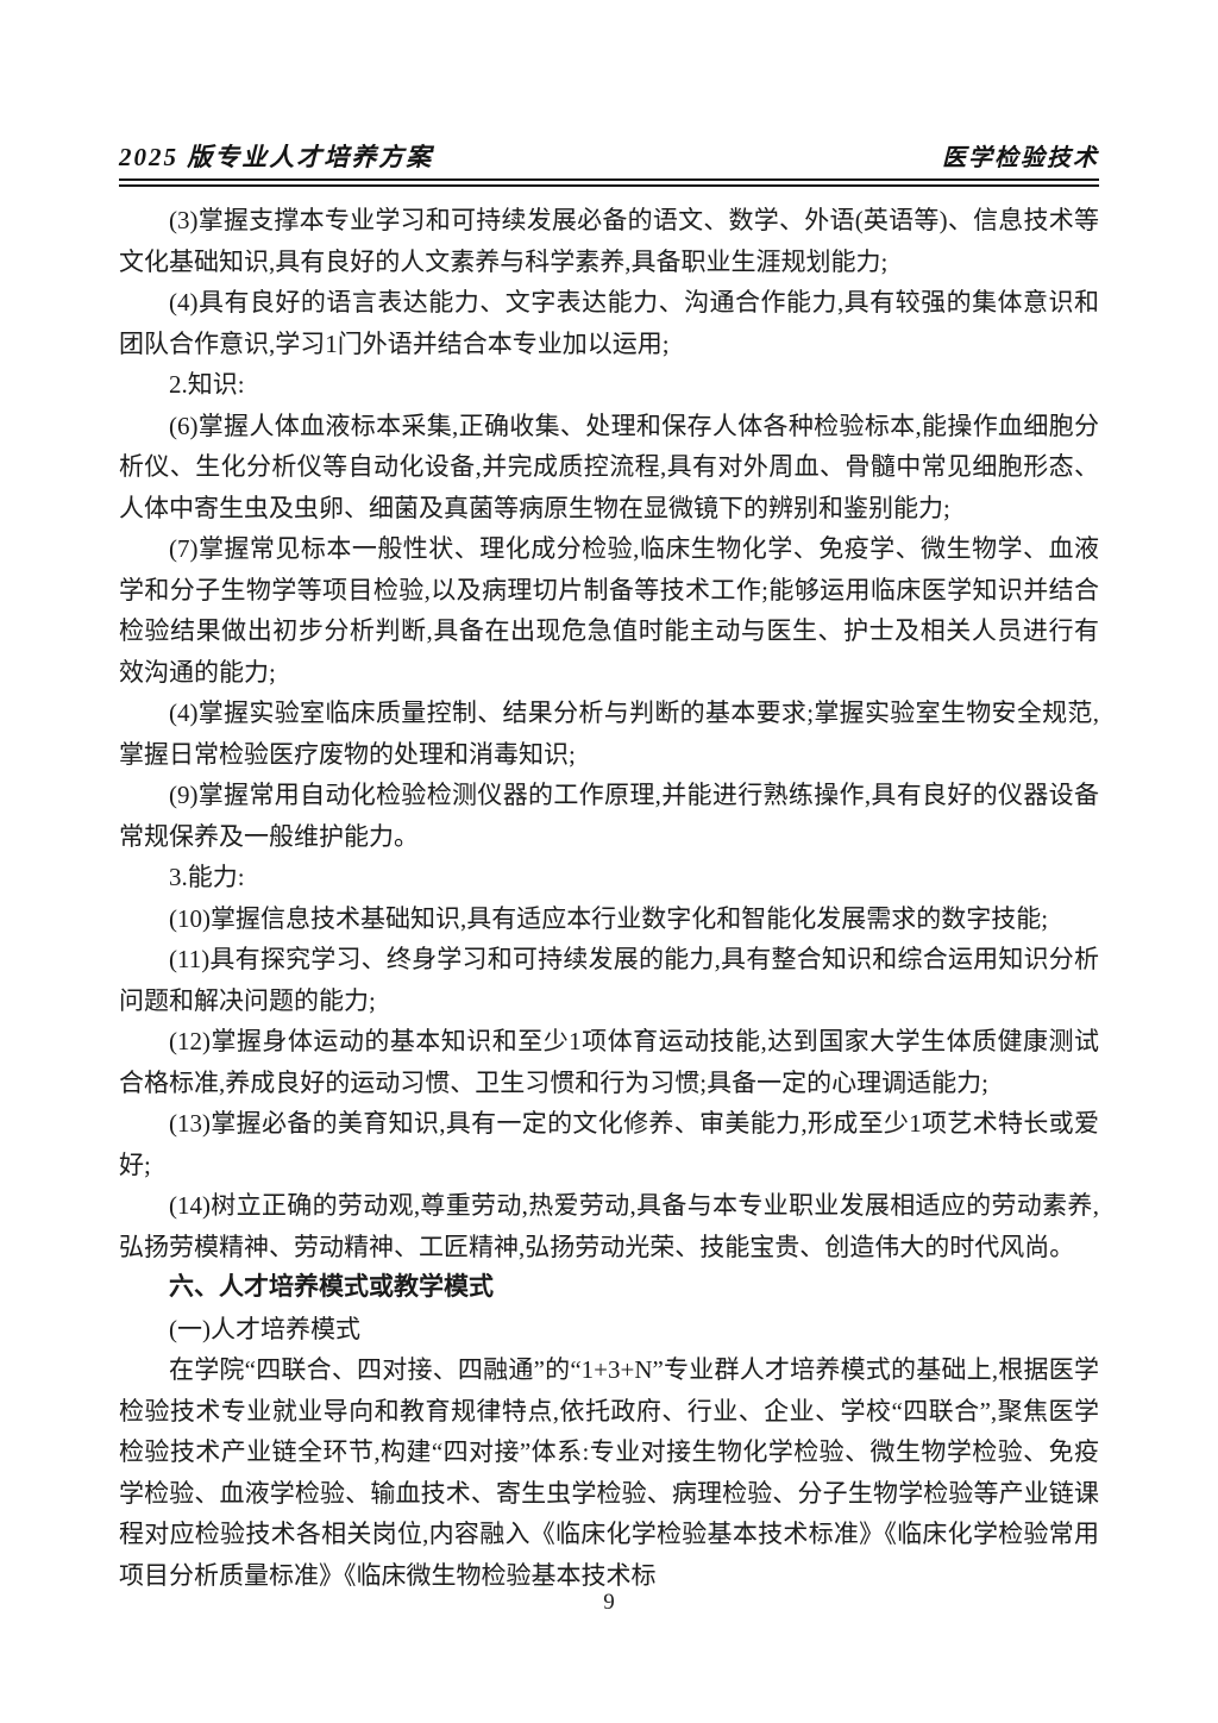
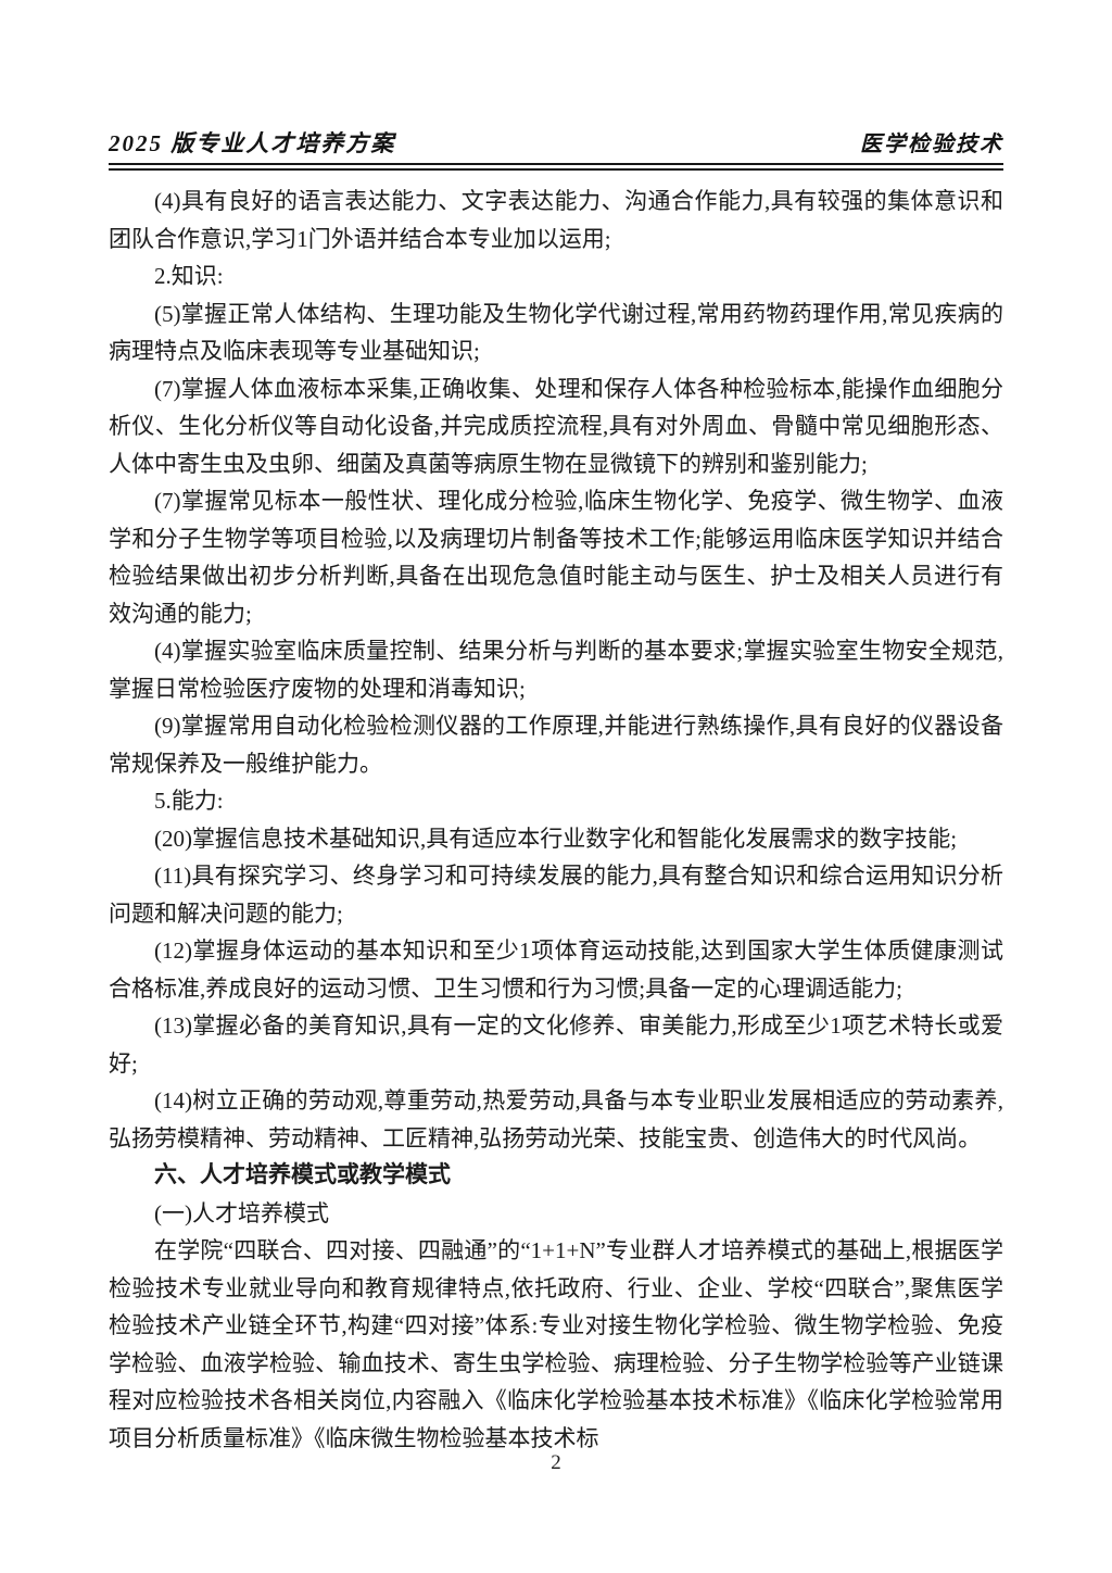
  2025 版专业人才培养方案
  医学检验技术
- (3)掌握支撑本专业学习和可持续发展必备的语文、数学、外语(英语等)、信息技术等文化基础知识,具有良好的人文素养与科学素养,具备职业生涯规划能力;
  (4)具有良好的语言表达能力、文字表达能力、沟通合作能力,具有较强的集体意识和团队合作意识,学习1门外语并结合本专业加以运用;
  2.知识:
+ (5)掌握正常人体结构、生理功能及生物化学代谢过程,常用药物药理作用,常见疾病的病理特点及临床表现等专业基础知识;
- (6)掌握人体血液标本采集,正确收集、处理和保存人体各种检验标本,能操作血细胞分析仪、生化分析仪等自动化设备,并完成质控流程,具有对外周血、骨髓中常见细胞形态、人体中寄生虫及虫卵、细菌及真菌等病原生物在显微镜下的辨别和鉴别能力;
+ (7)掌握人体血液标本采集,正确收集、处理和保存人体各种检验标本,能操作血细胞分析仪、生化分析仪等自动化设备,并完成质控流程,具有对外周血、骨髓中常见细胞形态、人体中寄生虫及虫卵、细菌及真菌等病原生物在显微镜下的辨别和鉴别能力;
  (7)掌握常见标本一般性状、理化成分检验,临床生物化学、免疫学、微生物学、血液学和分子生物学等项目检验,以及病理切片制备等技术工作;能够运用临床医学知识并结合检验结果做出初步分析判断,具备在出现危急值时能主动与医生、护士及相关人员进行有效沟通的能力;
  (4)掌握实验室临床质量控制、结果分析与判断的基本要求;掌握实验室生物安全规范,掌握日常检验医疗废物的处理和消毒知识;
  (9)掌握常用自动化检验检测仪器的工作原理,并能进行熟练操作,具有良好的仪器设备常规保养及一般维护能力。
- 3.能力:
+ 5.能力:
- (10)掌握信息技术基础知识,具有适应本行业数字化和智能化发展需求的数字技能;
+ (20)掌握信息技术基础知识,具有适应本行业数字化和智能化发展需求的数字技能;
  (11)具有探究学习、终身学习和可持续发展的能力,具有整合知识和综合运用知识分析问题和解决问题的能力;
  (12)掌握身体运动的基本知识和至少1项体育运动技能,达到国家大学生体质健康测试合格标准,养成良好的运动习惯、卫生习惯和行为习惯;具备一定的心理调适能力;
  (13)掌握必备的美育知识,具有一定的文化修养、审美能力,形成至少1项艺术特长或爱好;
  (14)树立正确的劳动观,尊重劳动,热爱劳动,具备与本专业职业发展相适应的劳动素养,弘扬劳模精神、劳动精神、工匠精神,弘扬劳动光荣、技能宝贵、创造伟大的时代风尚。
  六、人才培养模式或教学模式
  (一)人才培养模式
- 在学院“四联合、四对接、四融通”的“1+3+N”专业群人才培养模式的基础上,根据医学检验技术专业就业导向和教育规律特点,依托政府、行业、企业、学校“四联合”,聚焦医学检验技术产业链全环节,构建“四对接”体系:专业对接生物化学检验、微生物学检验、免疫学检验、血液学检验、输血技术、寄生虫学检验、病理检验、分子生物学检验等产业链课程对应检验技术各相关岗位,内容融入《临床化学检验基本技术标准》《临床化学检验常用项目分析质量标准》《临床微生物检验基本技术标
+ 在学院“四联合、四对接、四融通”的“1+1+N”专业群人才培养模式的基础上,根据医学检验技术专业就业导向和教育规律特点,依托政府、行业、企业、学校“四联合”,聚焦医学检验技术产业链全环节,构建“四对接”体系:专业对接生物化学检验、微生物学检验、免疫学检验、血液学检验、输血技术、寄生虫学检验、病理检验、分子生物学检验等产业链课程对应检验技术各相关岗位,内容融入《临床化学检验基本技术标准》《临床化学检验常用项目分析质量标准》《临床微生物检验基本技术标
- 9
+ 2
